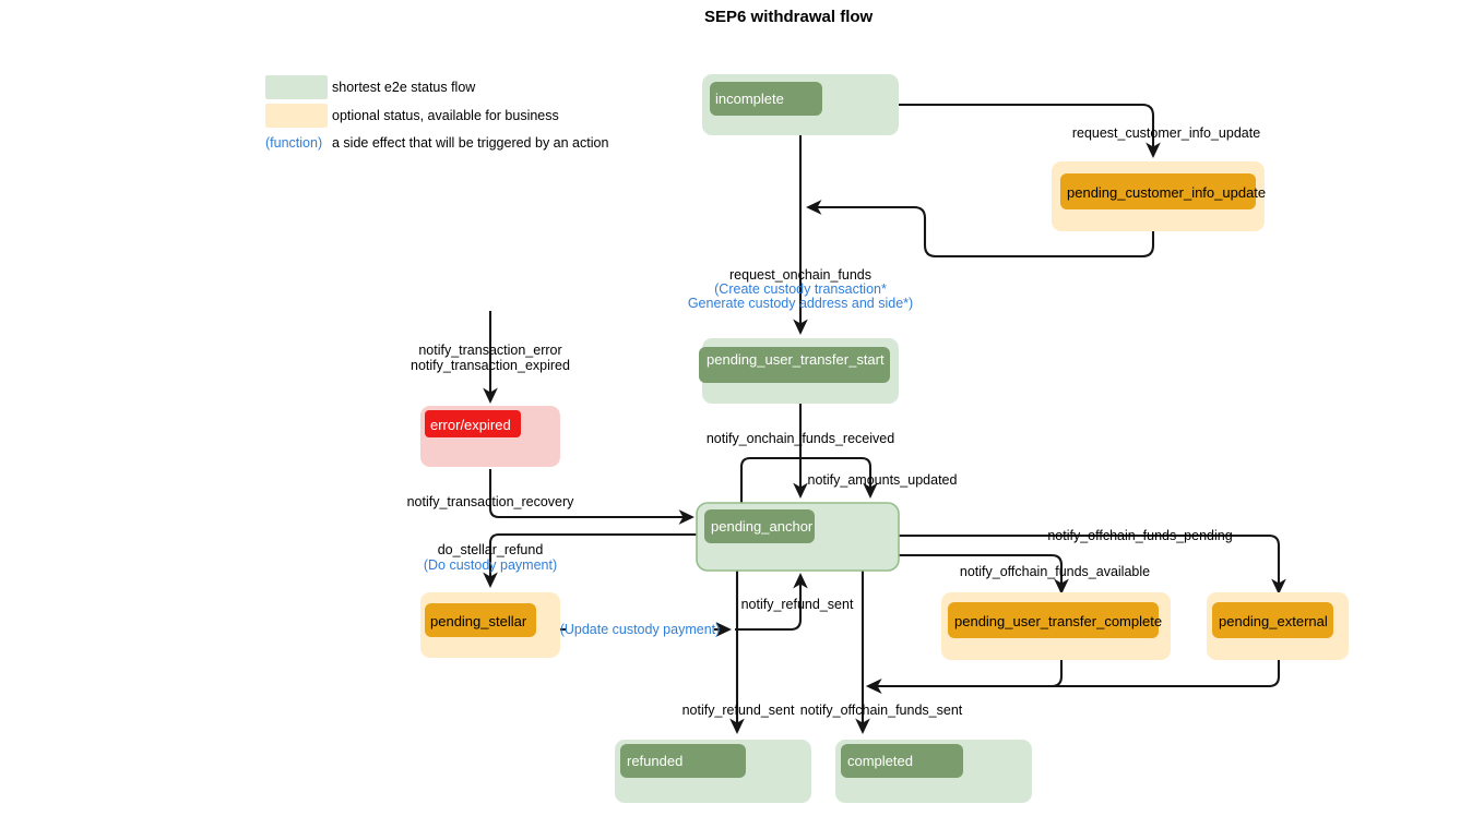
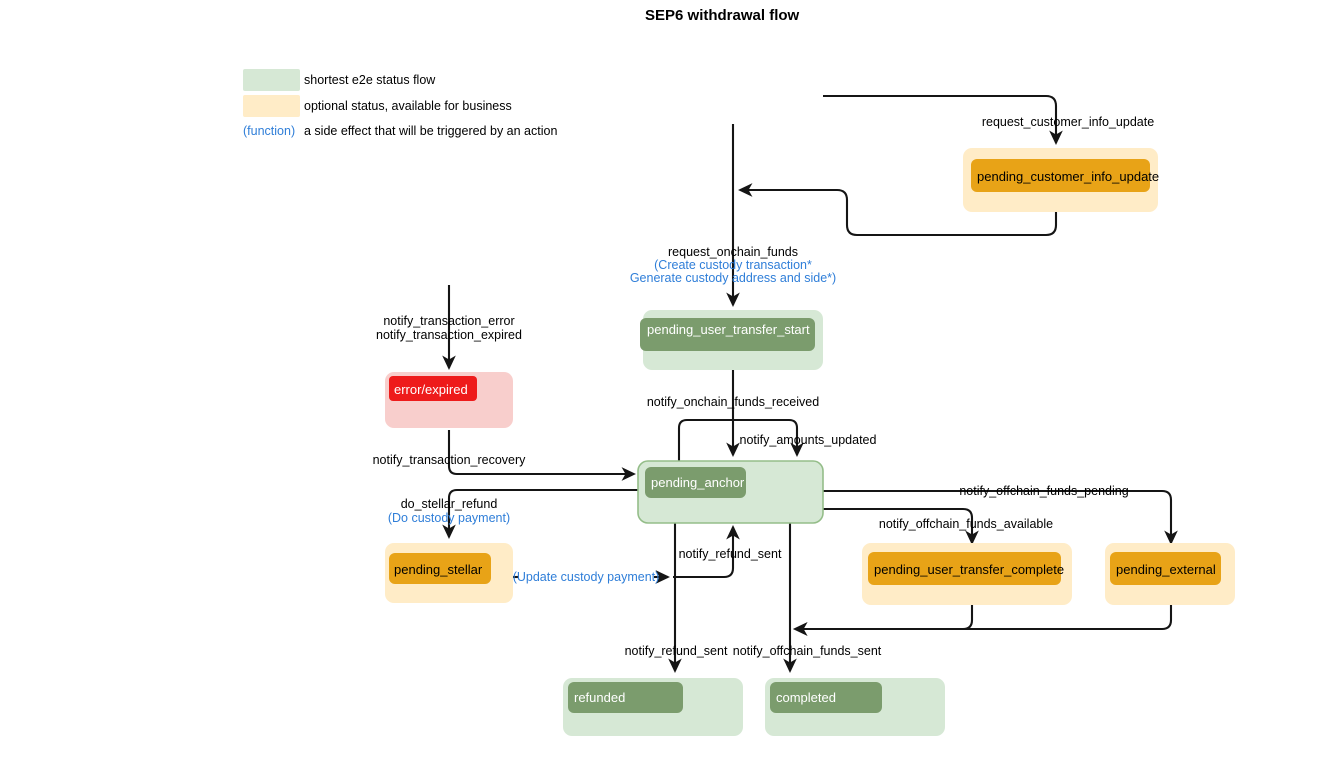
  SEP6 withdrawal flow
  shortest e2e status flow
  optional status, available for business
  (function)
  a side effect that will be triggered by an action
  request_customer_info_update
  request_onchain_funds
  (Create custody transaction*
  Generate custody address and side*)
  notify_onchain_funds_received
  notify_amounts_updated
  notify_transaction_error
  notify_transaction_expired
  notify_transaction_recovery
  do_stellar_refund
  (Do custody payment)
  (Update custody payment)
  notify_refund_sent
  notify_offchain_funds_pending
  notify_offchain_funds_available
  notify_refund_sent
  notify_offchain_funds_sent
- incomplete
  pending_customer_info_update
  pending_user_transfer_start
  error/expired
  pending_stellar
  pending_anchor
  pending_user_transfer_complete
  pending_external
  refunded
  completed
